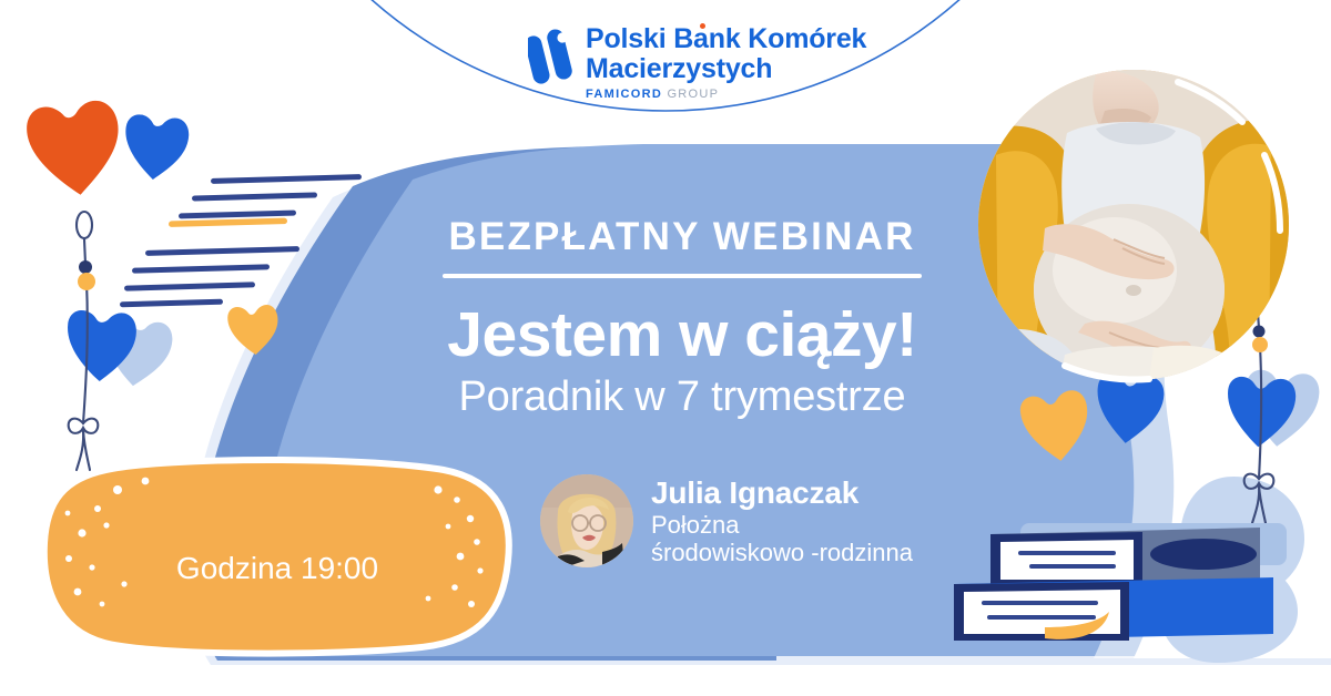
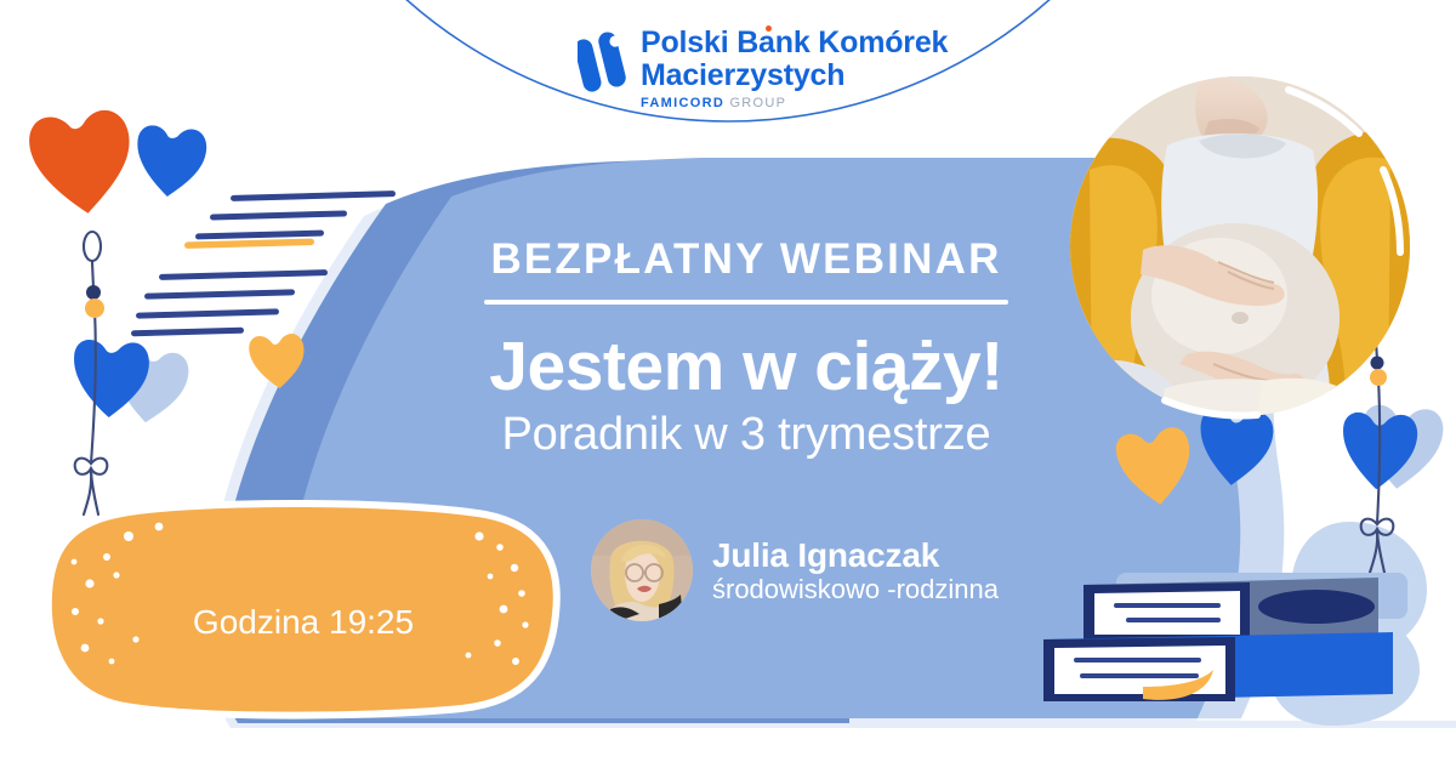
  Polski Bank Komórek
  Macierzystych
  FAMICORD GROUP
  BEZPŁATNY WEBINAR
  Jestem w ciąży!
- Poradnik w 7 trymestrze
+ Poradnik w 3 trymestrze
  Julia Ignaczak
- Położna
  środowiskowo -rodzinna
- Godzina 19:00
+ Godzina 19:25
